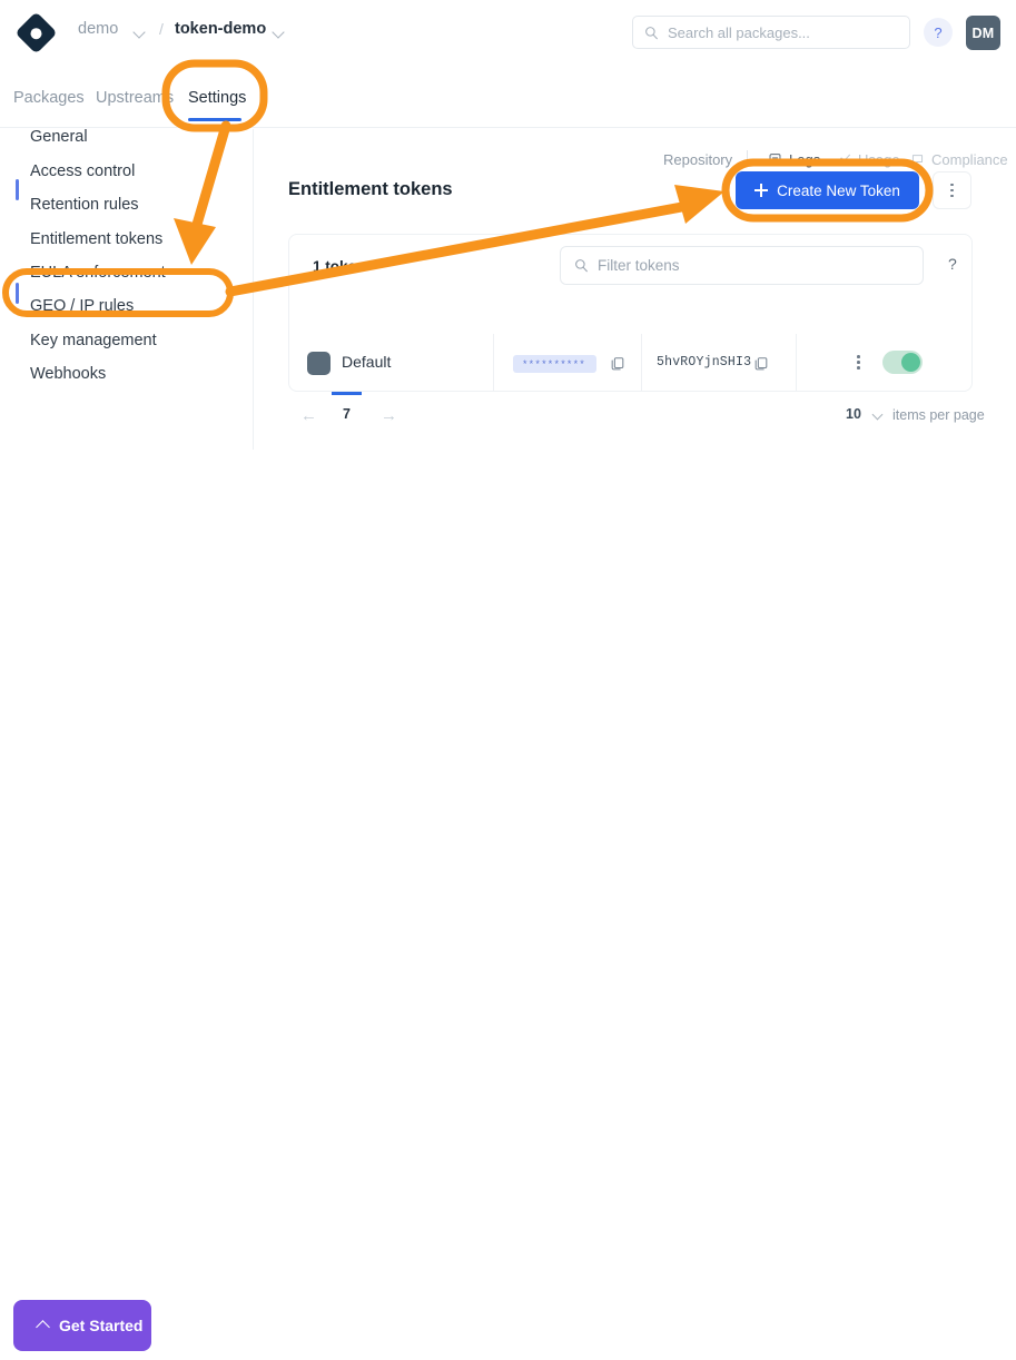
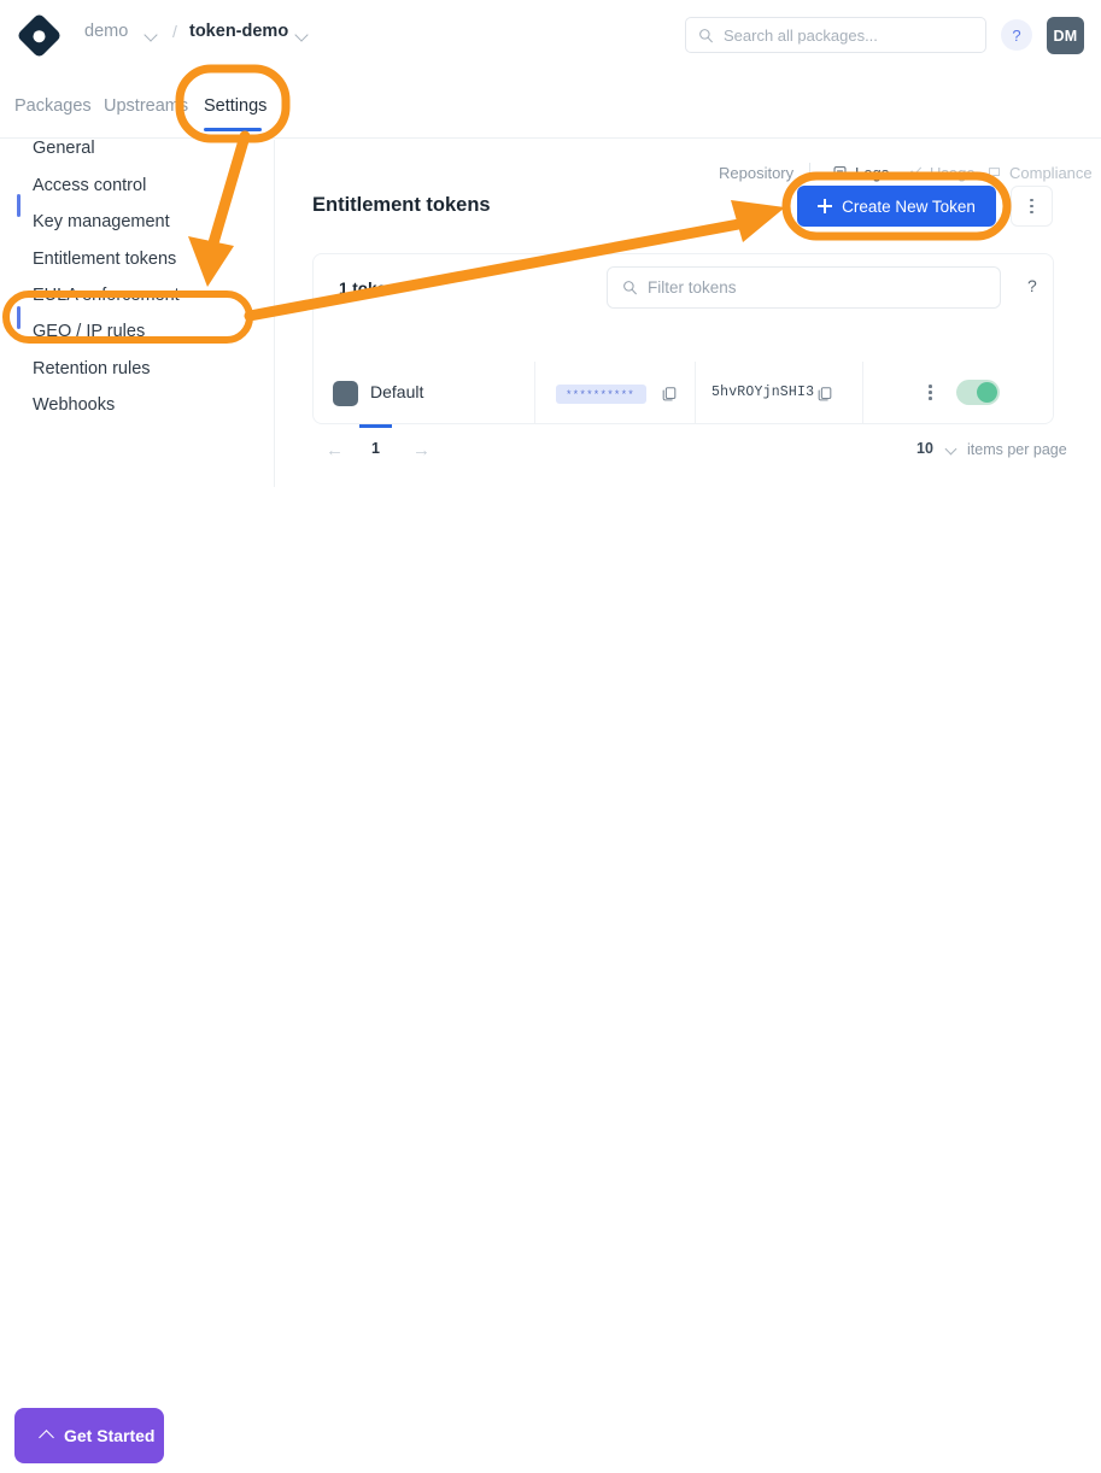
  demo
  /
  token-demo
  Search all packages...
  ?
  DM
  Packages
  Upstream
  Settings
  Repository
  Compliance
  General
  Access control
- Retention rules
+ Key management
  Entitlement tokens
  GEO / IP rules
- Key management
+ Retention rules
  Webhooks
  Entitlement tokens
  Create New Token
  Filter tokens
  ?
  Default
  **********
  5hvROYjnSHI3
  ←
- 7
+ 1
  →
  10
  items per page
  Get Started
